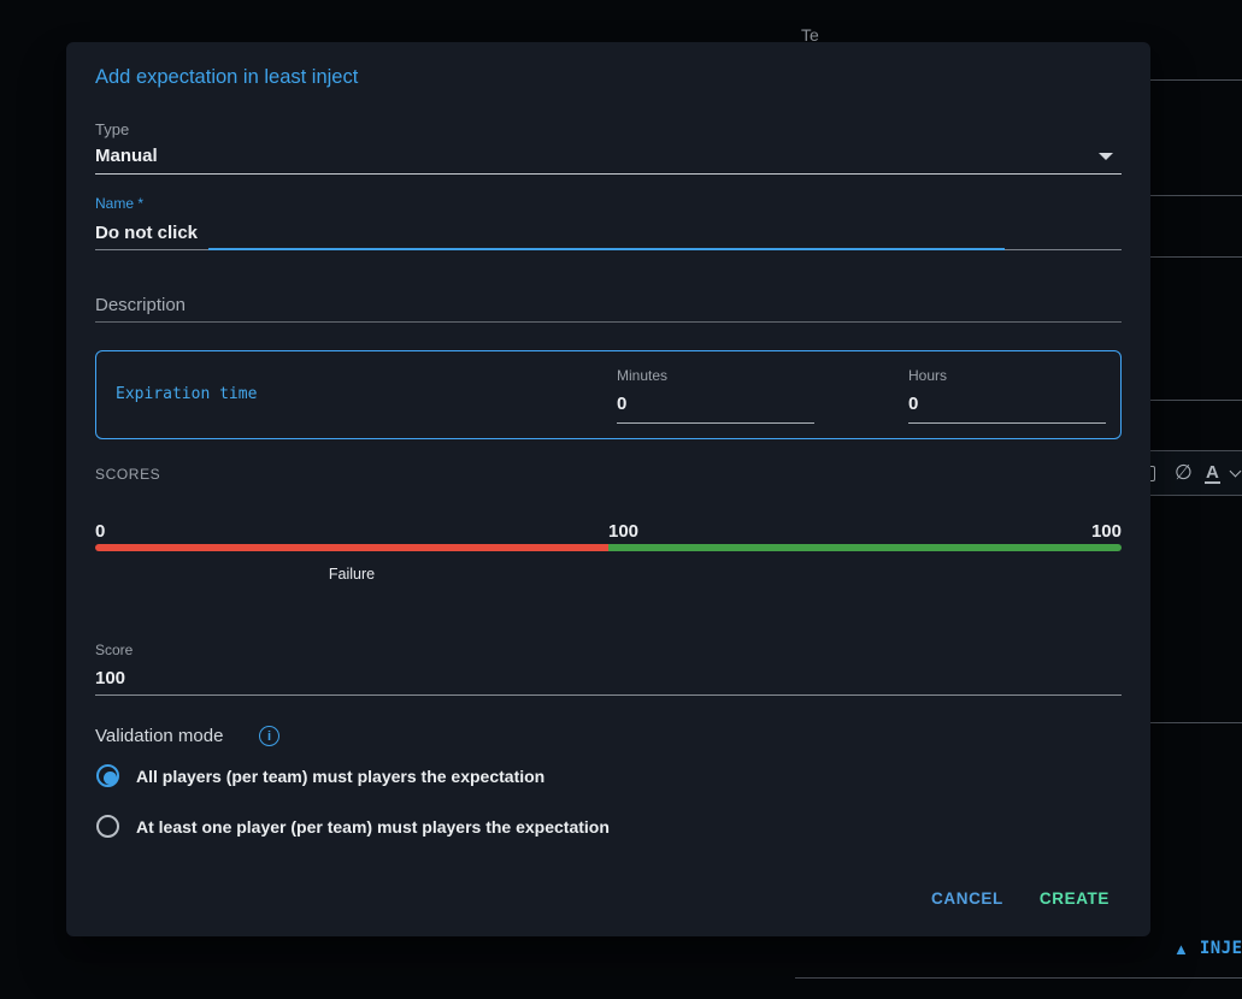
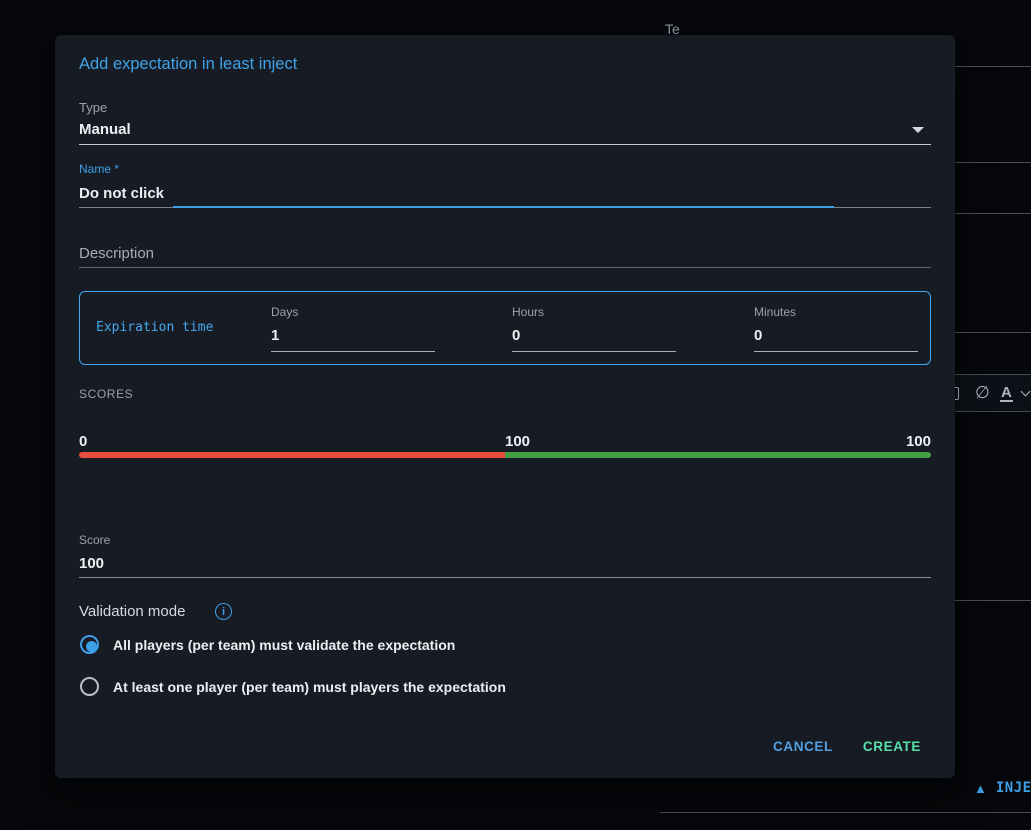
  Te
  ∅
  A
  ▲
  INJE
  Add expectation in least inject
  Type
  Manual
  Name *
  Do not click
  Description
  Expiration time
+ Days
+ 1
- Minutes
+ Hours
  0
- Hours
+ Minutes
  0
  SCORES
  0
  100
  100
- Failure
  Score
  100
  Validation mode
  i
- All players (per team) must players the expectation
+ All players (per team) must validate the expectation
  At least one player (per team) must players the expectation
  CANCEL
  CREATE
